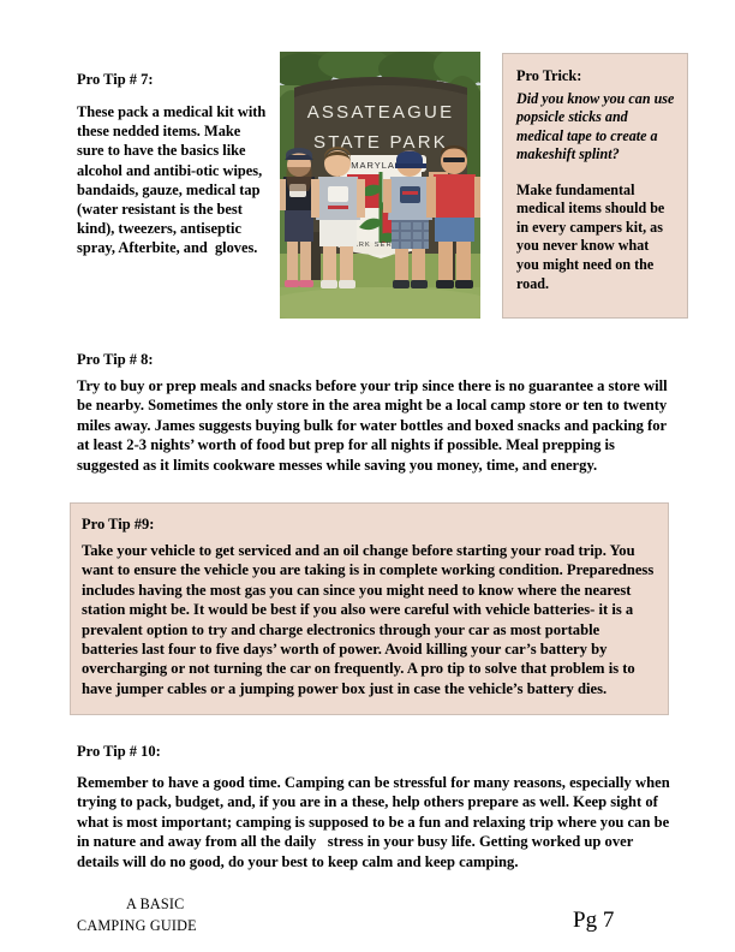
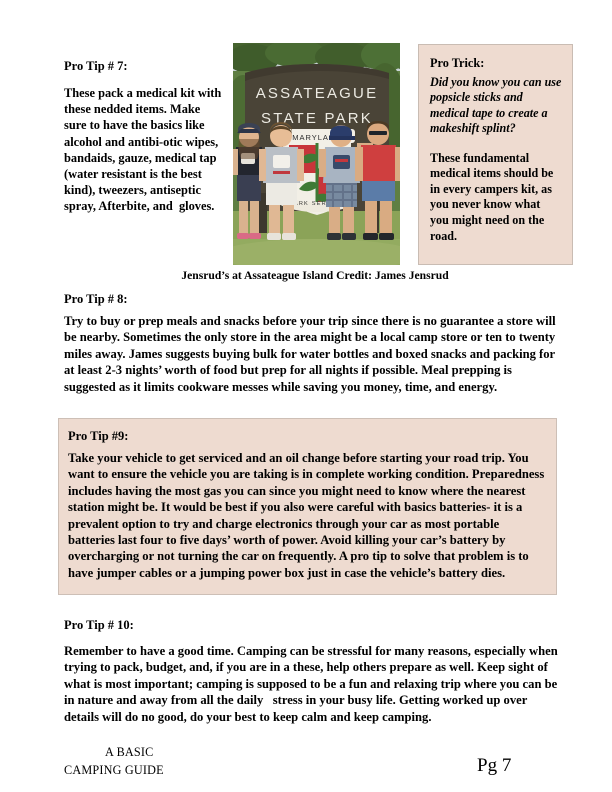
  Pro Tip # 7:
  These pack a medical kit with these nedded items. Make sure to have the basics like alcohol and antibi-otic wipes, bandaids, gauze, medical tap (water resistant is the best kind), tweezers, antiseptic spray, Afterbite, and gloves.
  ASSATEAGUE
  STATE PARK
  MARYLA
+ Jensrud’s at Assateague Island Credit: James Jensrud
  Pro Trick:
  Did you know you can use popsicle sticks and medical tape to create a makeshift splint?
- Make fundamental medical items should be in every campers kit, as you never know what you might need on the road.
+ These fundamental medical items should be in every campers kit, as you never know what you might need on the road.
  Pro Tip # 8:
  Try to buy or prep meals and snacks before your trip since there is no guarantee a store will be nearby. Sometimes the only store in the area might be a local camp store or ten to twenty miles away. James suggests buying bulk for water bottles and boxed snacks and packing for at least 2-3 nights’ worth of food but prep for all nights if possible. Meal prepping is suggested as it limits cookware messes while saving you money, time, and energy.
  Pro Tip #9:
- Take your vehicle to get serviced and an oil change before starting your road trip. You want to ensure the vehicle you are taking is in complete working condition. Preparedness includes having the most gas you can since you might need to know where the nearest station might be. It would be best if you also were careful with vehicle batteries- it is a prevalent option to try and charge electronics through your car as most portable batteries last four to five days’ worth of power. Avoid killing your car’s battery by overcharging or not turning the car on frequently. A pro tip to solve that problem is to have jumper cables or a jumping power box just in case the vehicle’s battery dies.
+ Take your vehicle to get serviced and an oil change before starting your road trip. You want to ensure the vehicle you are taking is in complete working condition. Preparedness includes having the most gas you can since you might need to know where the nearest station might be. It would be best if you also were careful with basics batteries- it is a prevalent option to try and charge electronics through your car as most portable batteries last four to five days’ worth of power. Avoid killing your car’s battery by overcharging or not turning the car on frequently. A pro tip to solve that problem is to have jumper cables or a jumping power box just in case the vehicle’s battery dies.
  Pro Tip # 10:
  Remember to have a good time. Camping can be stressful for many reasons, especially when trying to pack, budget, and, if you are in a these, help others prepare as well. Keep sight of what is most important; camping is supposed to be a fun and relaxing trip where you can be in nature and away from all the daily stress in your busy life. Getting worked up over details will do no good, do your best to keep calm and keep camping.
  A BASIC
  CAMPING GUIDE
  Pg 7
